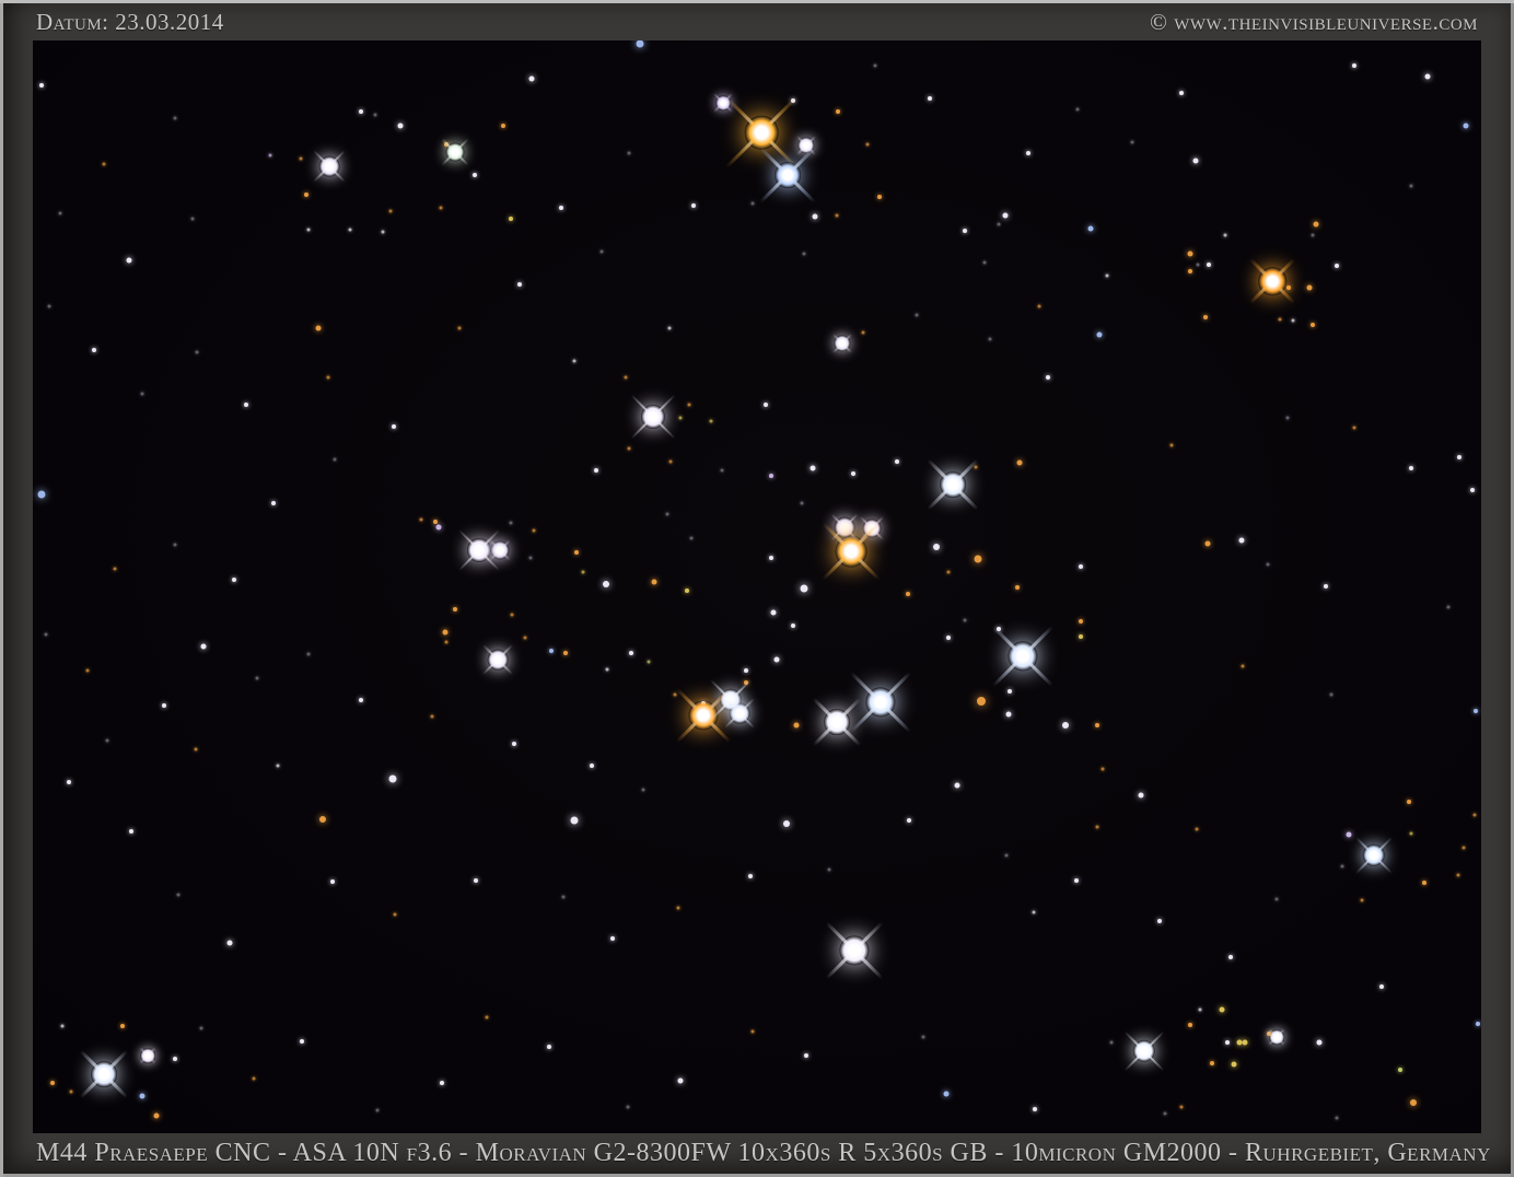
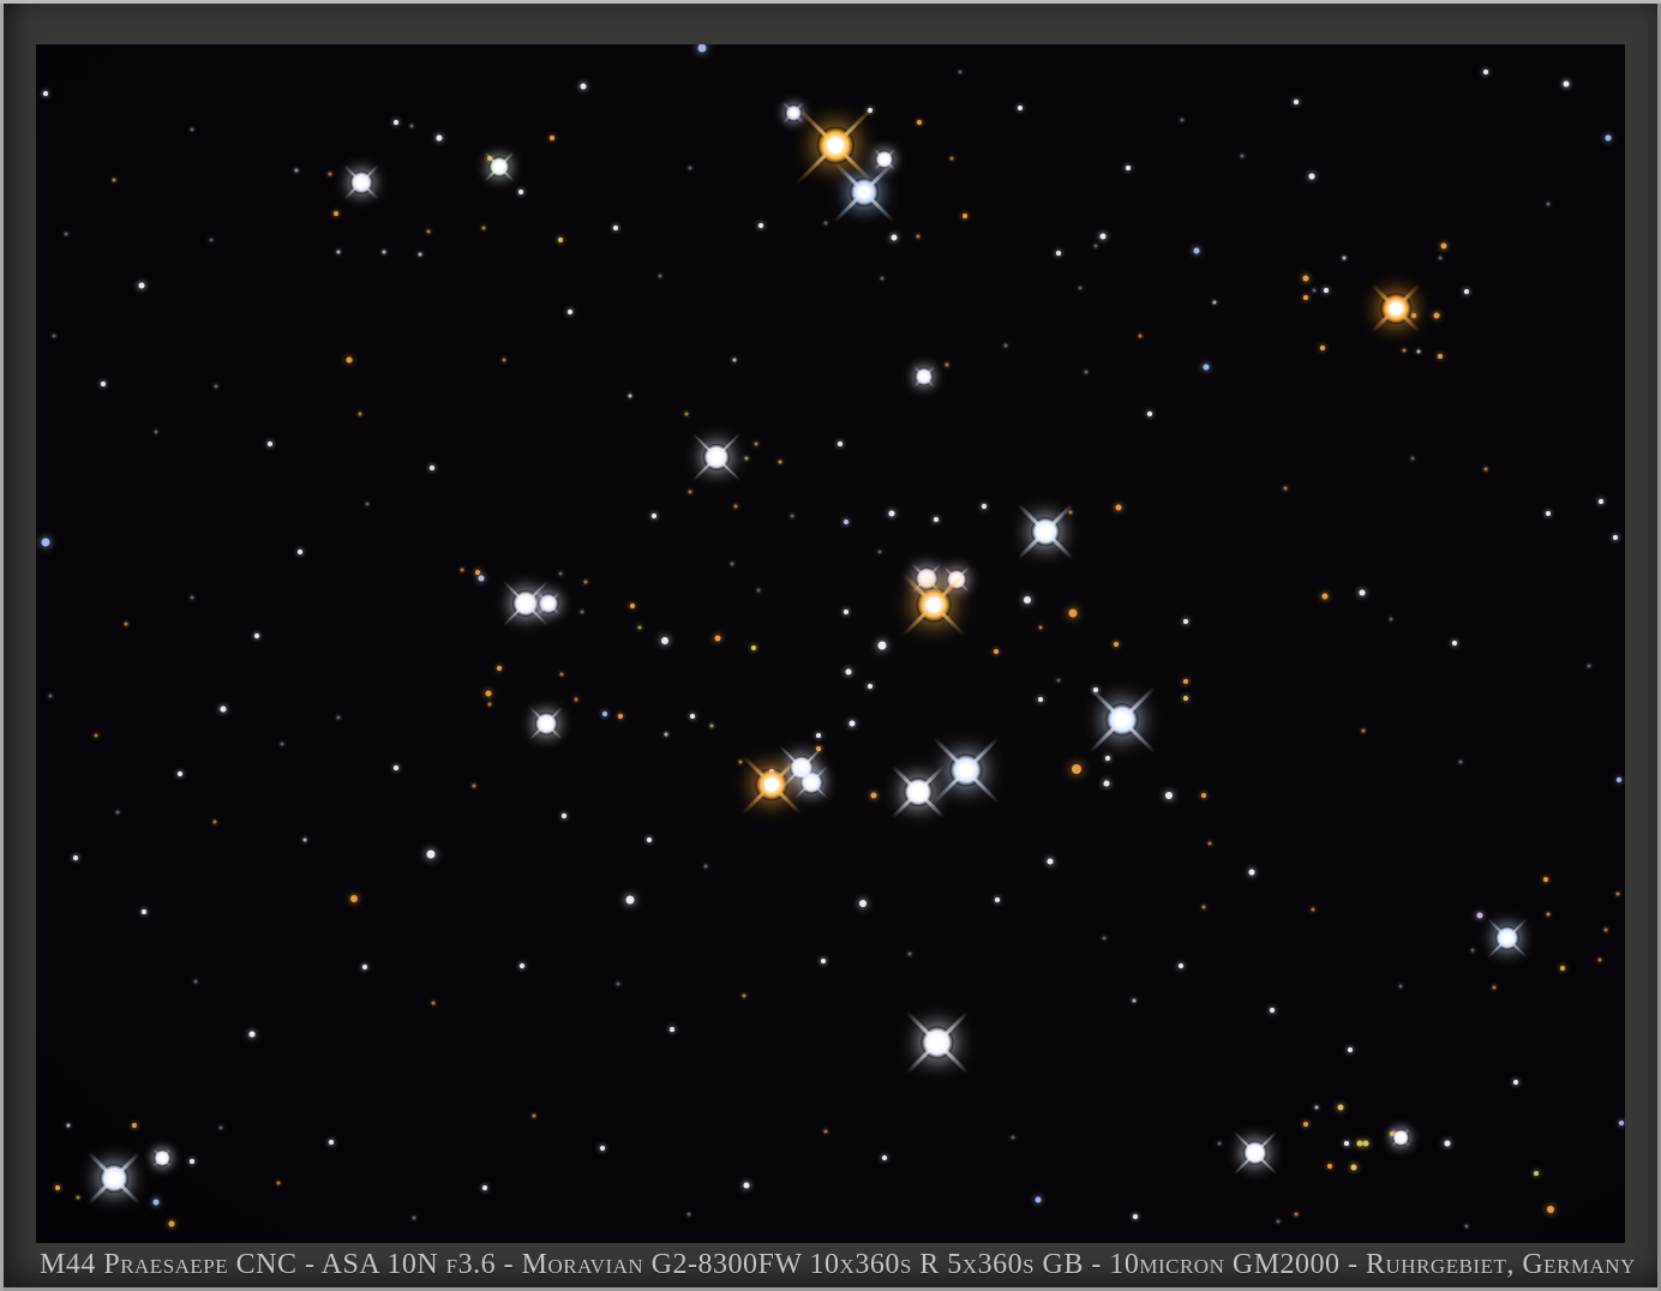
- Datum: 23.03.2014
- © www.theinvisibleuniverse.com
  M44 Praesaepe CNC - ASA 10N f3.6 - Moravian G2-8300FW 10x360s R 5x360s GB - 10micron GM2000 - Ruhrgebiet, Germany
